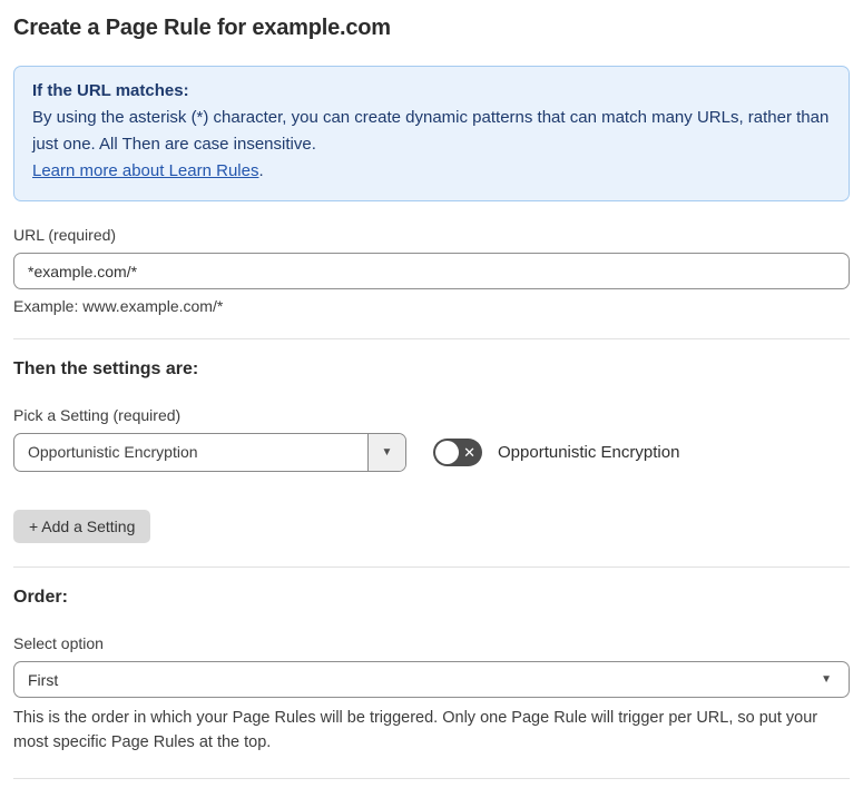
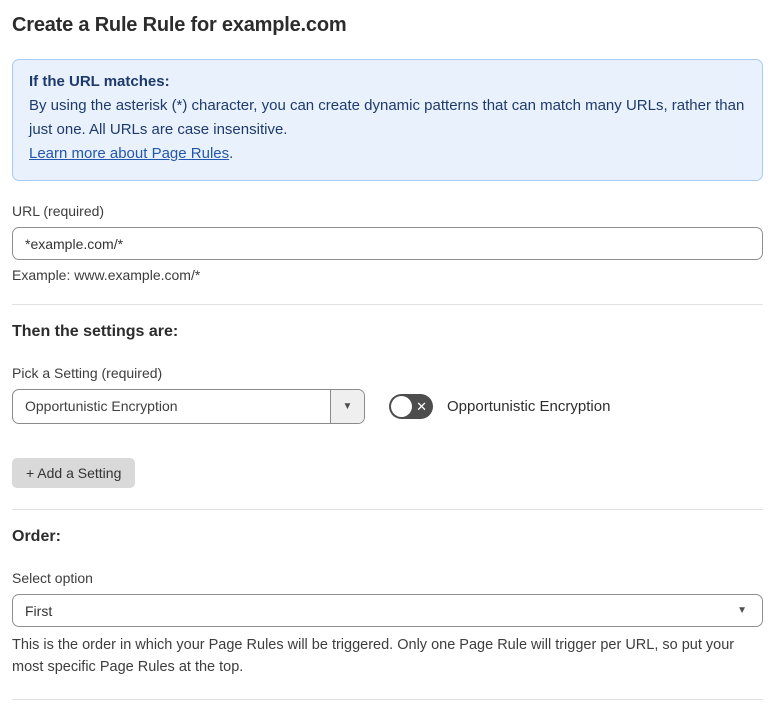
- Create a Page Rule for example.com
+ Create a Rule Rule for example.com
  If the URL matches:
- By using the asterisk (*) character, you can create dynamic patterns that can match many URLs, rather than just one. All Then are case insensitive.
+ By using the asterisk (*) character, you can create dynamic patterns that can match many URLs, rather than just one. All URLs are case insensitive.
- Learn more about Learn Rules.
+ Learn more about Page Rules.
  URL (required)
  *example.com/*
  Example: www.example.com/*
  Then the settings are:
  Pick a Setting (required)
  Opportunistic Encryption
  ▼
  ✕
  Opportunistic Encryption
  + Add a Setting
  Order:
  Select option
  First
  ▼
  This is the order in which your Page Rules will be triggered. Only one Page Rule will trigger per URL, so put your most specific Page Rules at the top.
